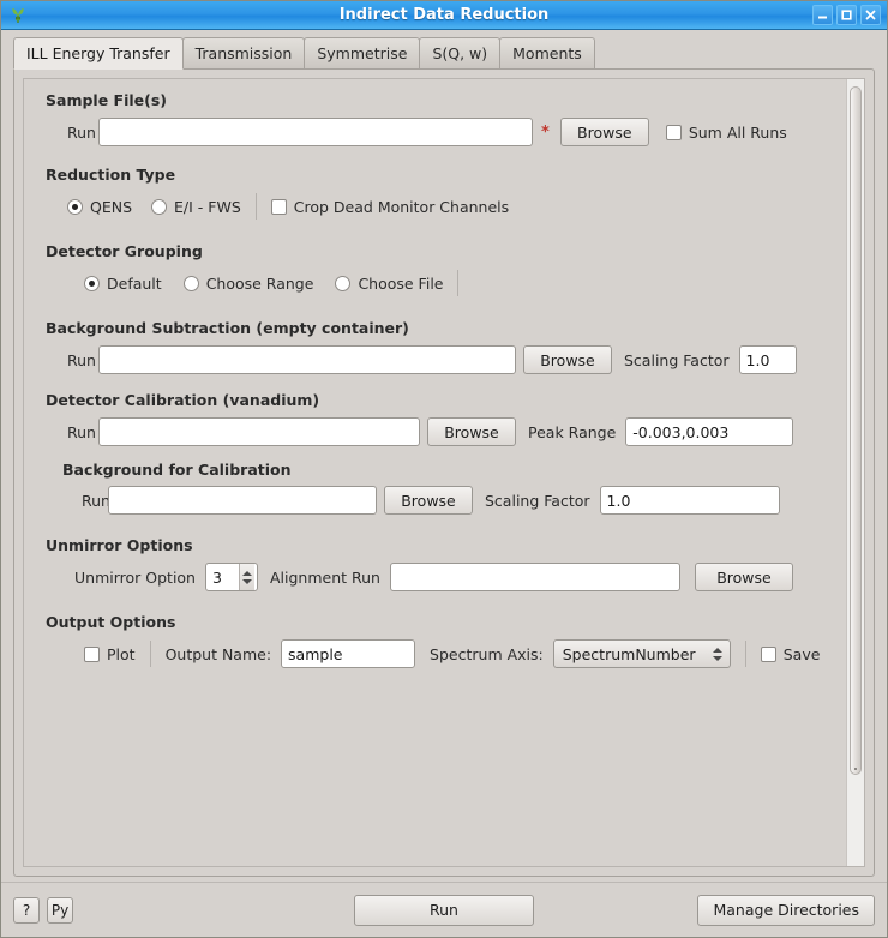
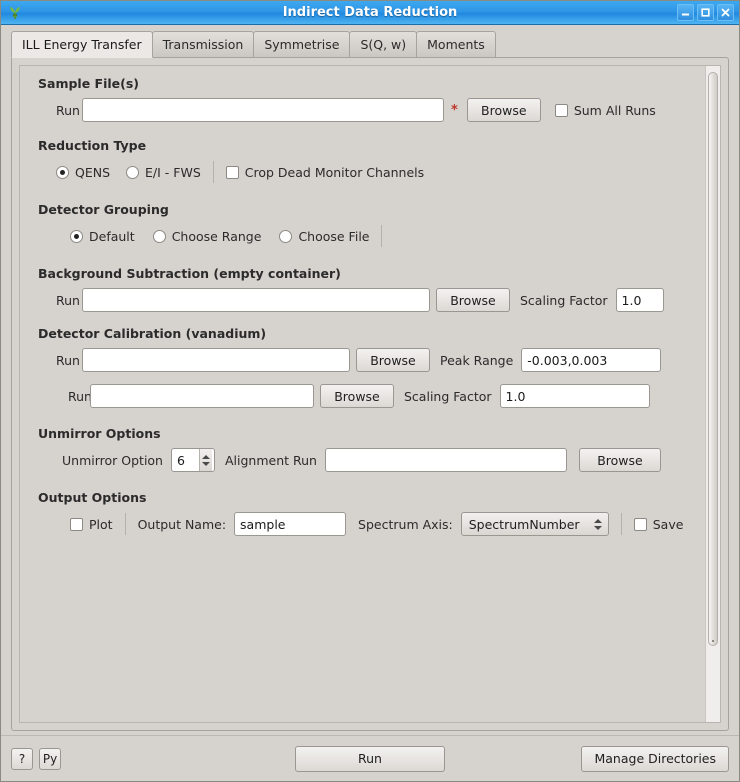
  Indirect Data Reduction
  ILL Energy Transfer
  Transmission
  Symmetrise
  S(Q, w)
  Moments
  Sample File(s)
  Run
  *
  Browse
  Sum All Runs
  Reduction Type
  QENS
  E/I - FWS
  Crop Dead Monitor Channels
  Detector Grouping
  Default
  Choose Range
  Choose File
  Background Subtraction (empty container)
  Run
  Browse
  Scaling Factor
  1.0
  Detector Calibration (vanadium)
  Run
  Browse
  Peak Range
  -0.003,0.003
- Background for Calibration
  Run
  Browse
  Scaling Factor
  1.0
  Unmirror Options
  Unmirror Option
- 3
+ 6
  Alignment Run
  Browse
  Output Options
  Plot
  Output Name:
  sample
  Spectrum Axis:
  SpectrumNumber
  Save
  ?
  Py
  Run
  Manage Directories
